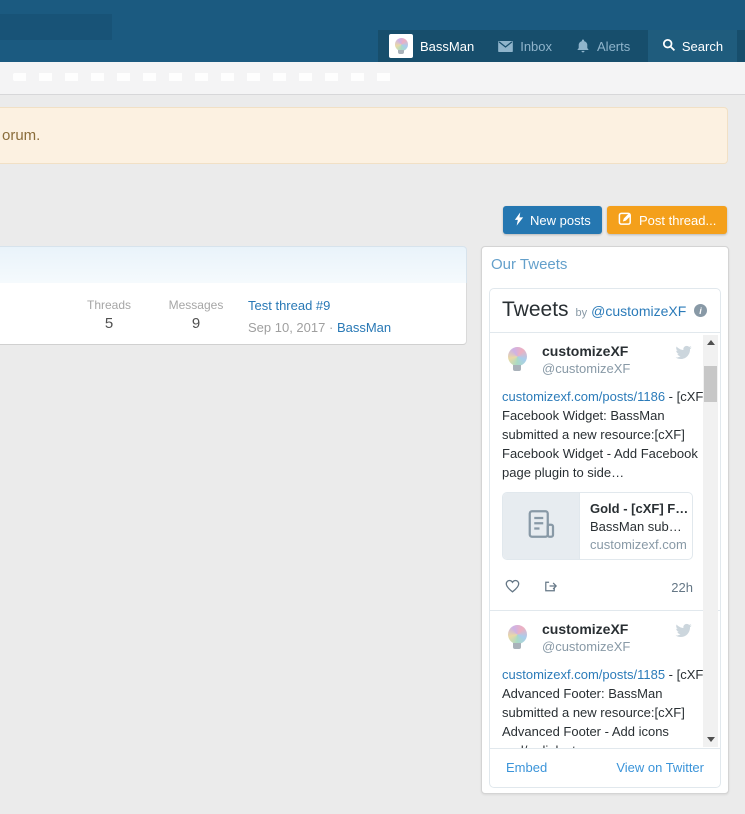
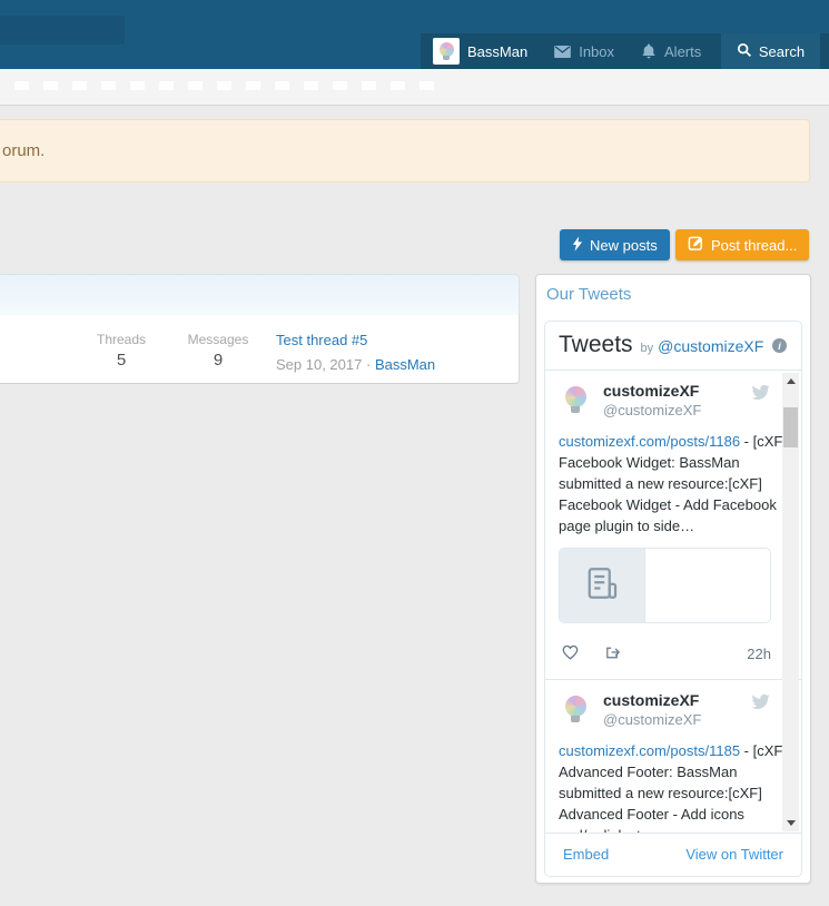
  BassMan
  Inbox
  Alerts
  Search
  orum.
  New posts
  Post thread...
  Threads
  5
  Messages
  9
- Test thread #9
+ Test thread #5
  Sep 10, 2017 · BassMan
  Our Tweets
  Tweets
  by
  @customizeXF
  i
  customizeXF
  @customizeXF
  customizexf.com/posts/1186 - [cXF
  Facebook Widget: BassMan
  submitted a new resource:[cXF]
  Facebook Widget - Add Facebook
  page plugin to side…
- Gold - [cXF] F…
- BassMan sub…
- customizexf.com
  22h
  customizeXF
  @customizeXF
  customizexf.com/posts/1185 - [cXF
  Advanced Footer: BassMan
  submitted a new resource:[cXF]
  Advanced Footer - Add icons
  Embed
  View on Twitter
